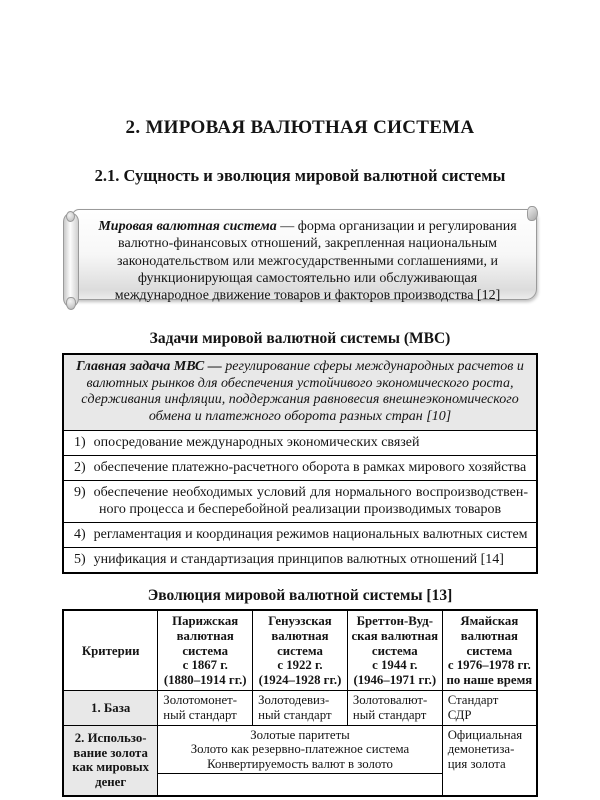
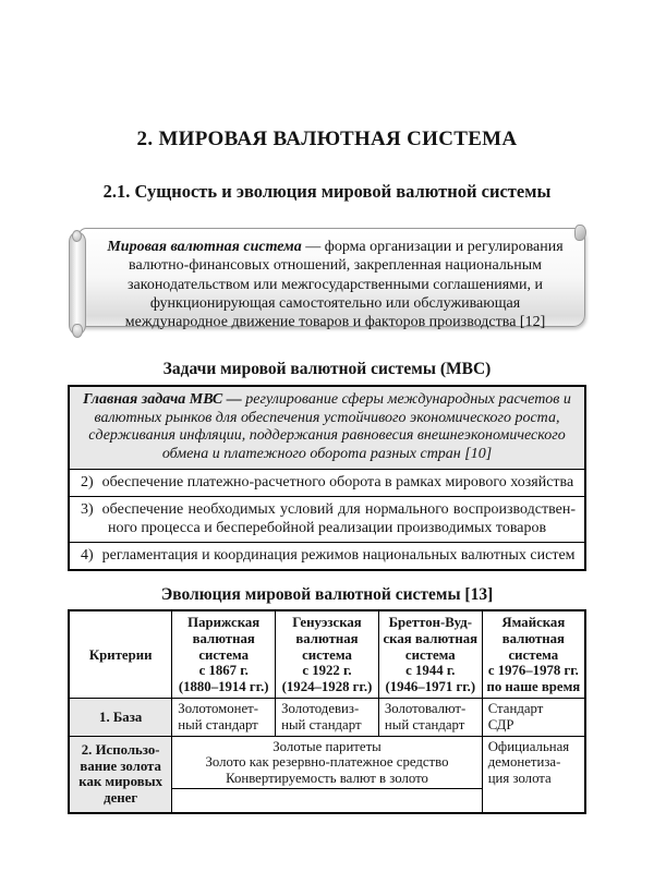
  2. МИРОВАЯ ВАЛЮТНАЯ СИСТЕМА
  2.1. Сущность и эволюция мировой валютной системы
  Мировая валютная система — форма организации и регулирования валютно-финансовых отношений, закрепленная национальным законодательством или межгосударственными соглашениями, и функционирующая самостоятельно или обслуживающая международное движение товаров и факторов производства [12]
  Задачи мировой валютной системы (МВС)
  Главная задача МВС — регулирование сферы международных расчетов и валютных рынков для обеспечения устойчивого экономического роста, сдерживания инфляции, поддержания равновесия внешнеэкономического обмена и платежного оборота разных стран [10]
- 1) опосредование международных экономических связей
  2) обеспечение платежно-расчетного оборота в рамках мирового хозяйства
- 9) обеспечение необходимых условий для нормального воспроизводствен­ного процесса и бесперебойной реализации производимых товаров
+ 3) обеспечение необходимых условий для нормального воспроизводствен­ного процесса и бесперебойной реализации производимых товаров
  4) регламентация и координация режимов национальных валютных систем
- 5) унификация и стандартизация принципов валютных отношений [14]
  Эволюция мировой валютной системы [13]
  Критерии	Парижская валютная система с 1867 г. (1880–1914 гг.)	Генуэзская валютная система с 1922 г. (1924–1928 гг.)	Бреттон-Вуд- ская валютная система с 1944 г. (1946–1971 гг.)	Ямайская валютная система с 1976–1978 гг. по наше время
  1. База	Золотомонет- ный стандарт	Золотодевиз- ный стандарт	Золотовалют- ный стандарт	Стандарт СДР
- 2. Использо- вание золота как мировых денег	Золотые паритеты Золото как резервно-платежное система Конвертируемость валют в золото	Официальная демонетиза- ция золота
+ 2. Использо- вание золота как мировых денег	Золотые паритеты Золото как резервно-платежное средство Конвертируемость валют в золото	Официальная демонетиза- ция золота
